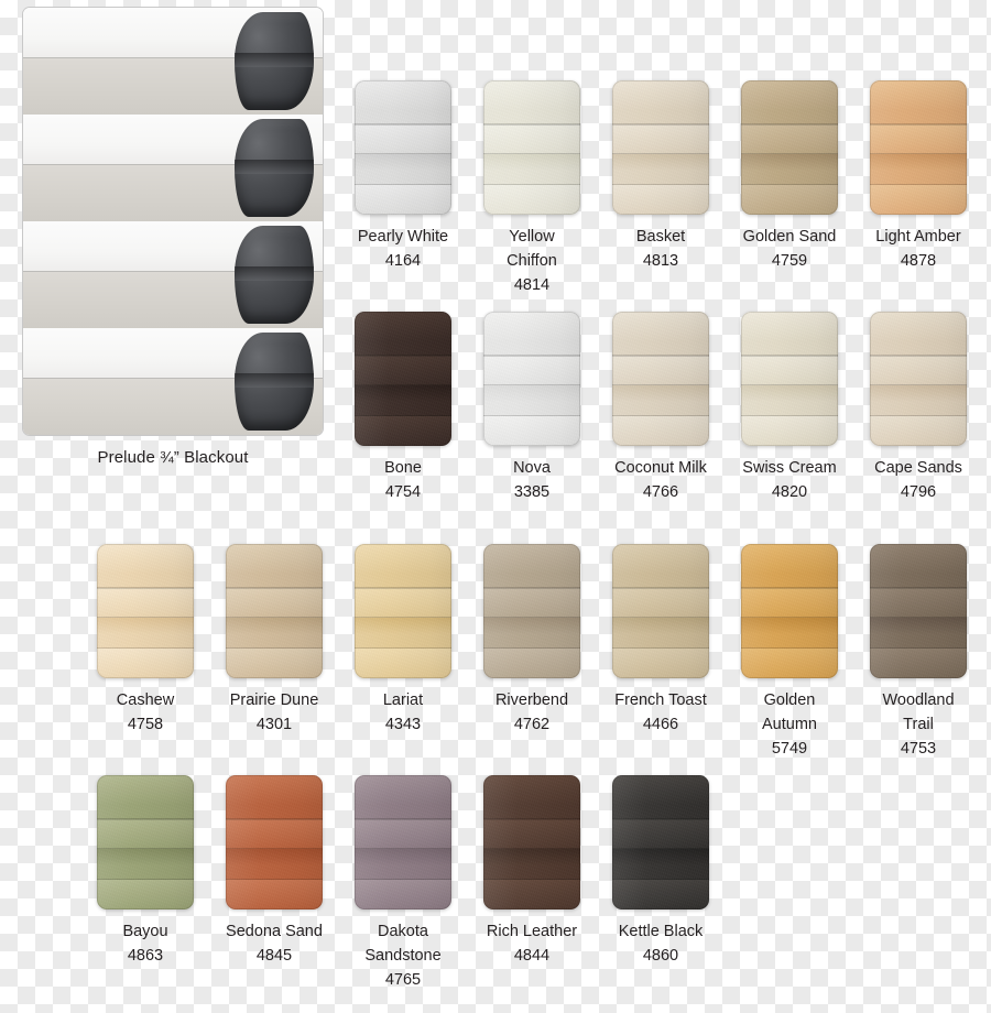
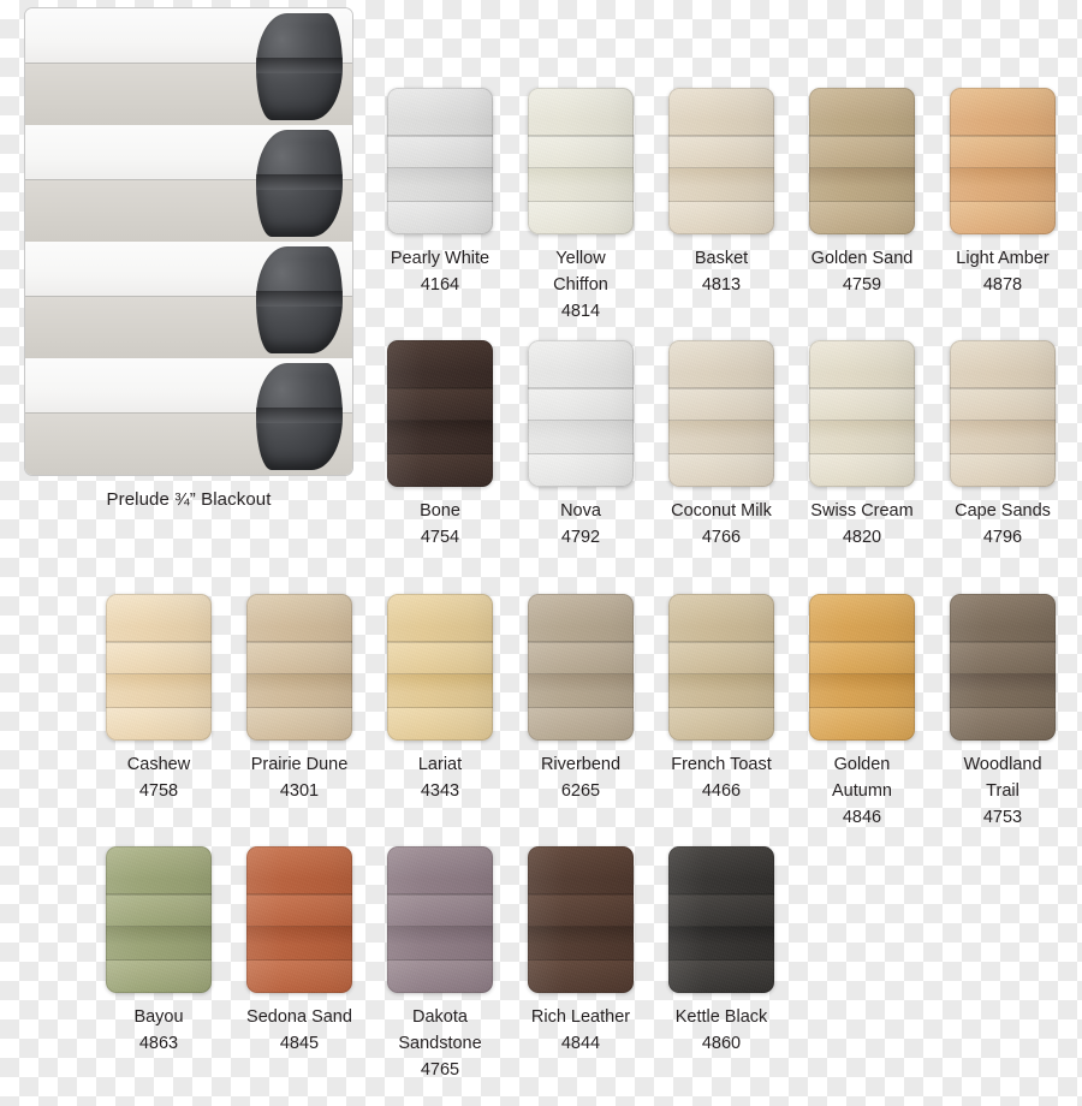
  Prelude ¾” Blackout
  Pearly White
  4164
  Yellow
  Chiffon
  4814
  Basket
  4813
  Golden Sand
  4759
  Light Amber
  4878
  Bone
  4754
  Nova
- 3385
+ 4792
  Coconut Milk
  4766
  Swiss Cream
  4820
  Cape Sands
  4796
  Cashew
  4758
  Prairie Dune
  4301
  Lariat
  4343
  Riverbend
- 4762
+ 6265
  French Toast
  4466
  Golden Autumn
- 5749
+ 4846
  Woodland
  Trail
  4753
  Bayou
  4863
  Sedona Sand
  4845
  Dakota
  Sandstone
  4765
  Rich Leather
  4844
  Kettle Black
  4860
